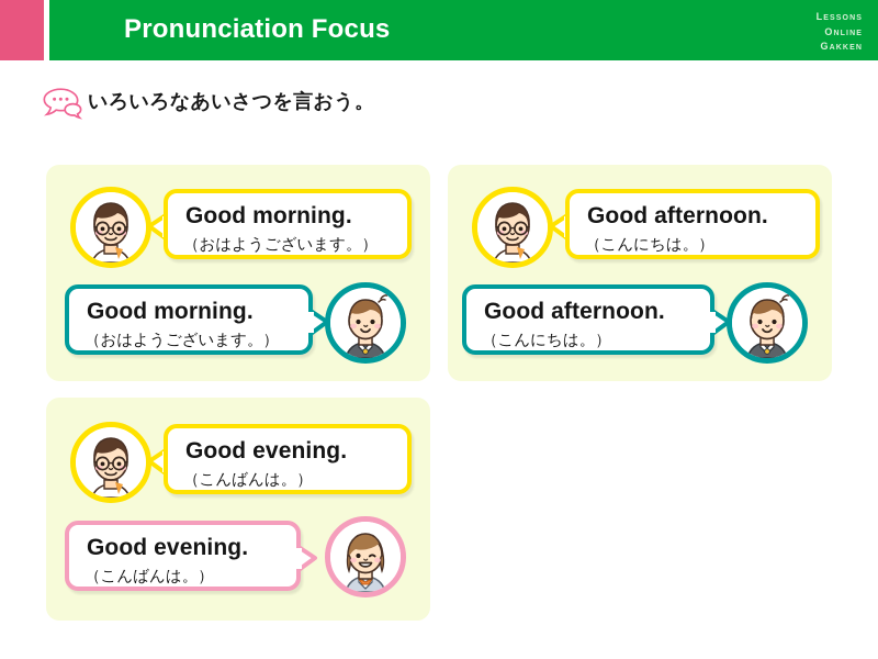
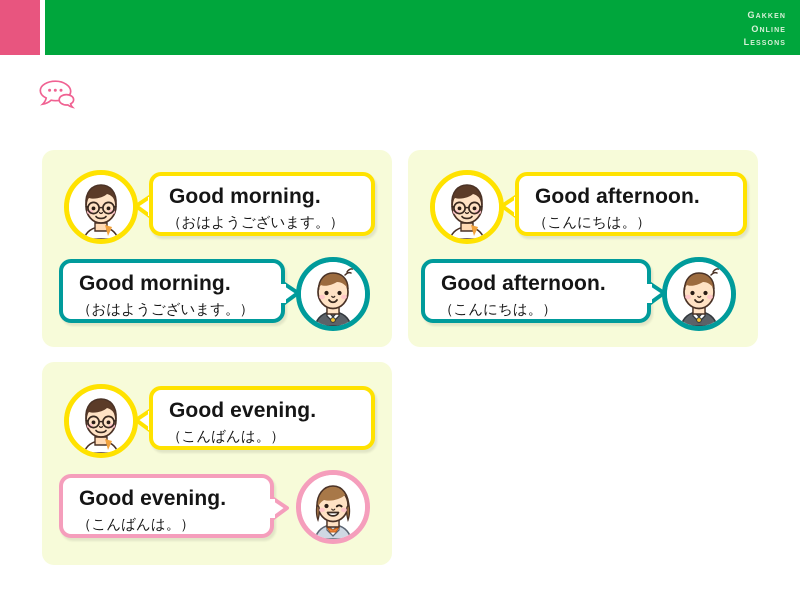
- Pronunciation Focus
- lessons
+ gakken
  online
- gakken
+ lessons
- いろいろなあいさつを言おう。
  Good morning.
  （おはようございます。）
  Good morning.
  （おはようございます。）
  Good afternoon.
  （こんにちは。）
  Good afternoon.
  （こんにちは。）
  Good evening.
  （こんばんは。）
  Good evening.
  （こんばんは。）
